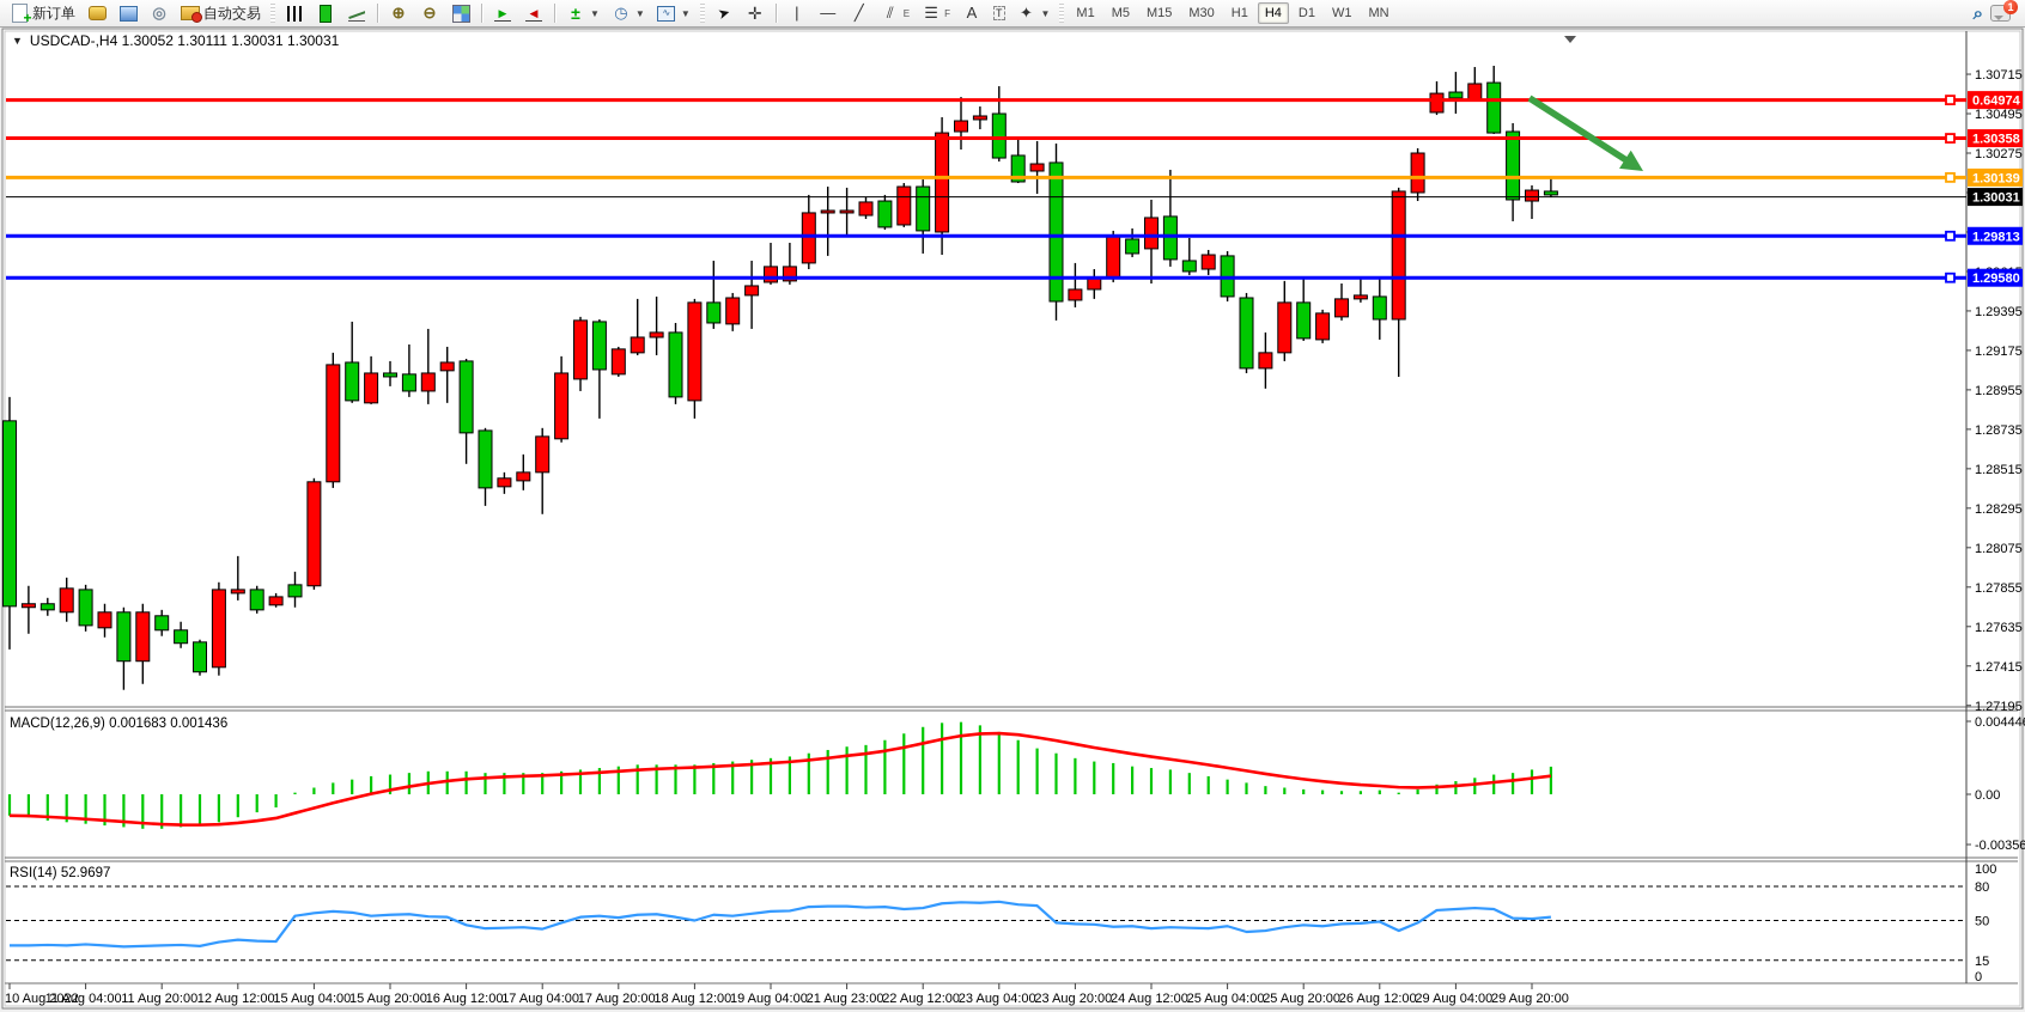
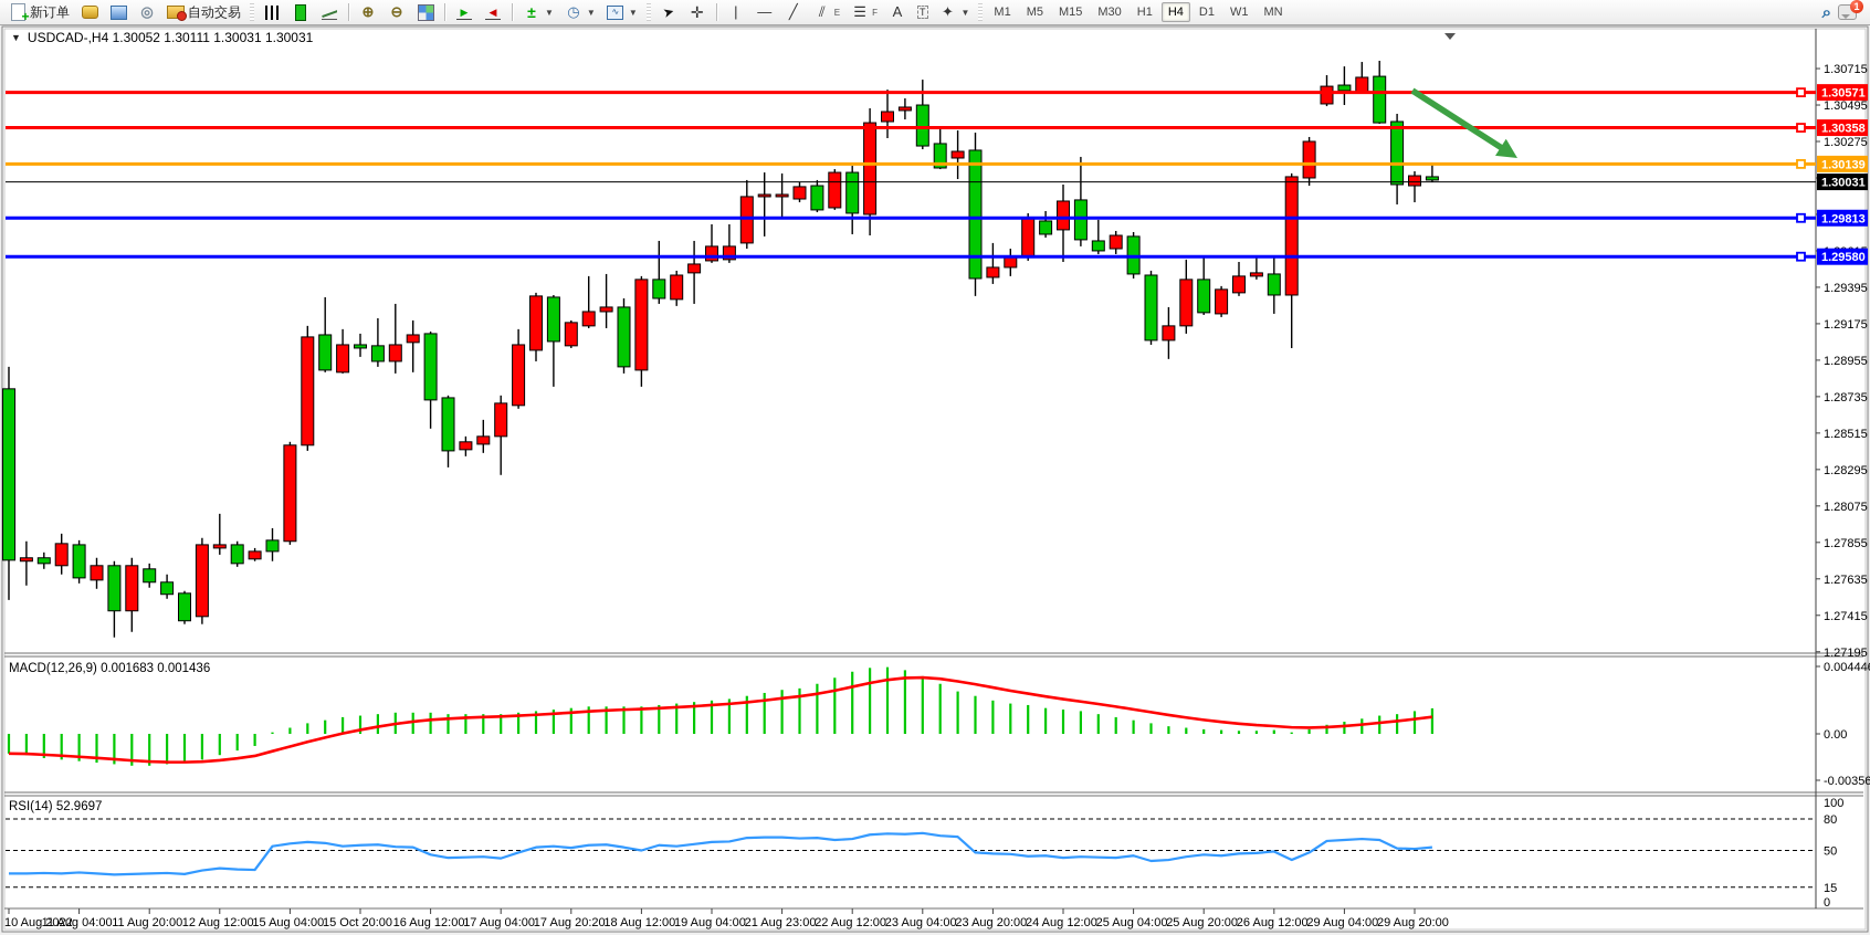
  新订单
  ◎
  自动交易
  ⊕
  ⊖
  ▶
  ◀
  ±
  ▼
  ◷
  ▼
  ∿
  ▼
  ✛
  |
  —
  ╱
  ⫽
  E
  ☰
  F
  A
  T
  ✦
  ▼
  M1
  M5
  M15
  M30
  H1
  H4
  D1
  W1
  MN
  ⌕
  1
  ▼
  USDCAD-,H4 1.30052 1.30111 1.30031 1.30031
  1.30715
  1.30495
  1.30275
  1.29395
  1.29175
  1.28955
  1.28735
  1.28515
  1.28295
  1.28075
  1.27855
  1.27635
  1.27415
  1.27195
  10 Aug 2022
  11 Aug 04:00
  11 Aug 20:00
  12 Aug 12:00
  15 Aug 04:00
- 15 Aug 20:00
+ 15 Oct 20:00
  16 Aug 12:00
  17 Aug 04:00
- 17 Aug 20:00
+ 17 Aug 20:20
  18 Aug 12:00
  19 Aug 04:00
  21 Aug 23:00
  22 Aug 12:00
  23 Aug 04:00
  23 Aug 20:00
  24 Aug 12:00
  25 Aug 04:00
  25 Aug 20:00
  26 Aug 12:00
  29 Aug 04:00
  29 Aug 20:00
- 0.64974
+ 1.30571
  1.30358
  1.30139
  1.30031
  1.29813
  1.29580
  0.00444
  0.00
  -0.00356
  MACD(12,26,9) 0.001683 0.001436
  100
  80
  50
  15
  0
  RSI(14) 52.9697
